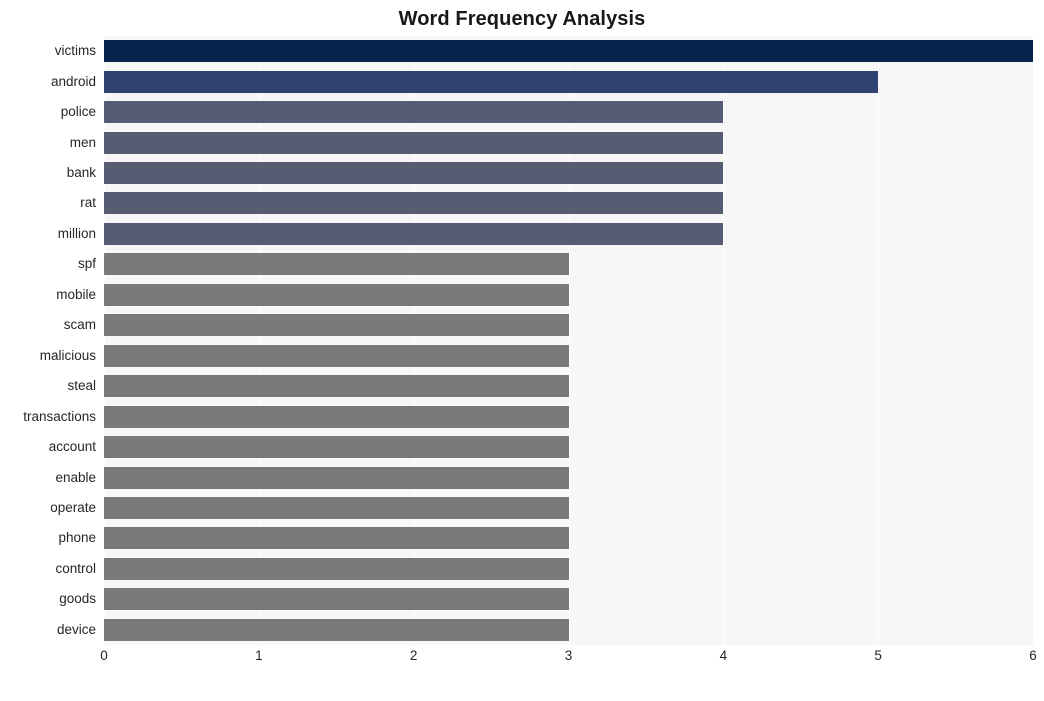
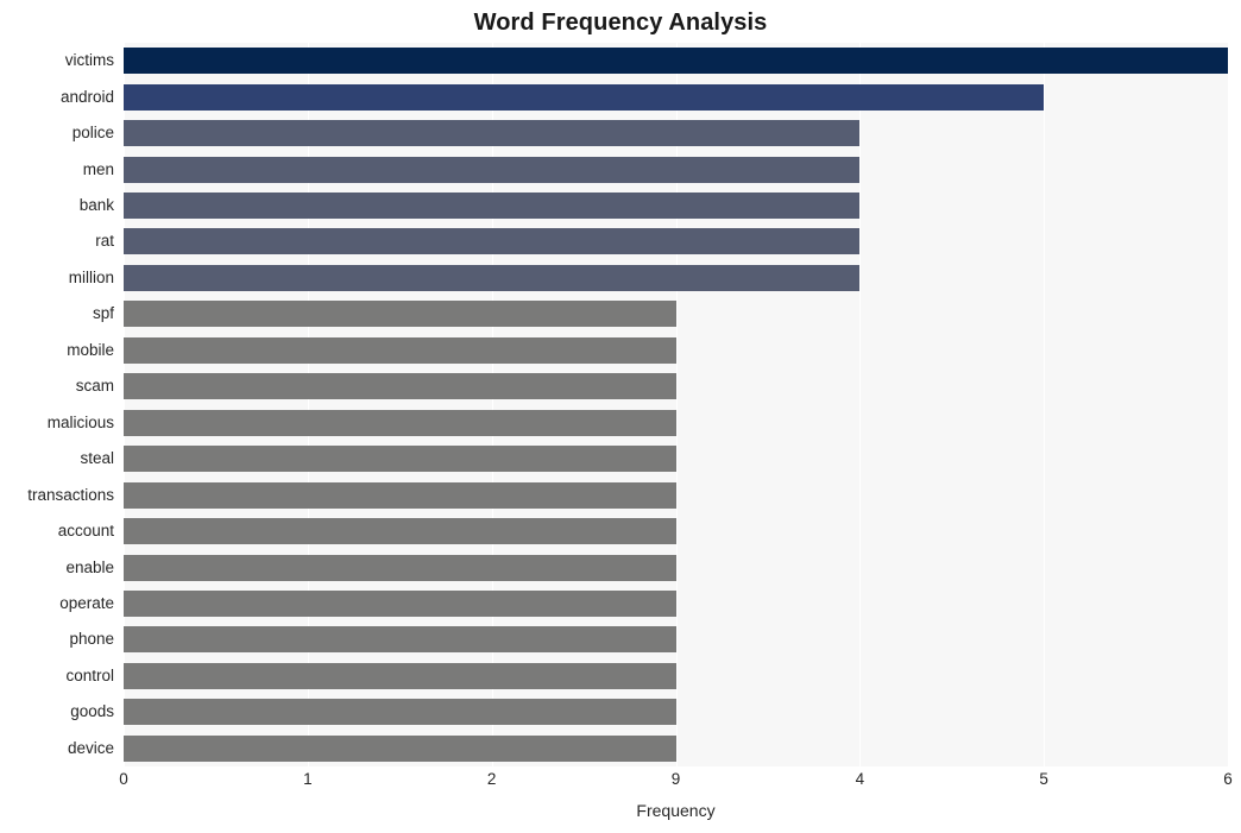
  Word Frequency Analysis
  victims
  android
  police
  men
  bank
  rat
  million
  spf
  mobile
  scam
  malicious
  steal
  transactions
  account
  enable
  operate
  phone
  control
  goods
  device
  0
  1
  2
- 3
+ 9
  4
  5
  6
+ Frequency
